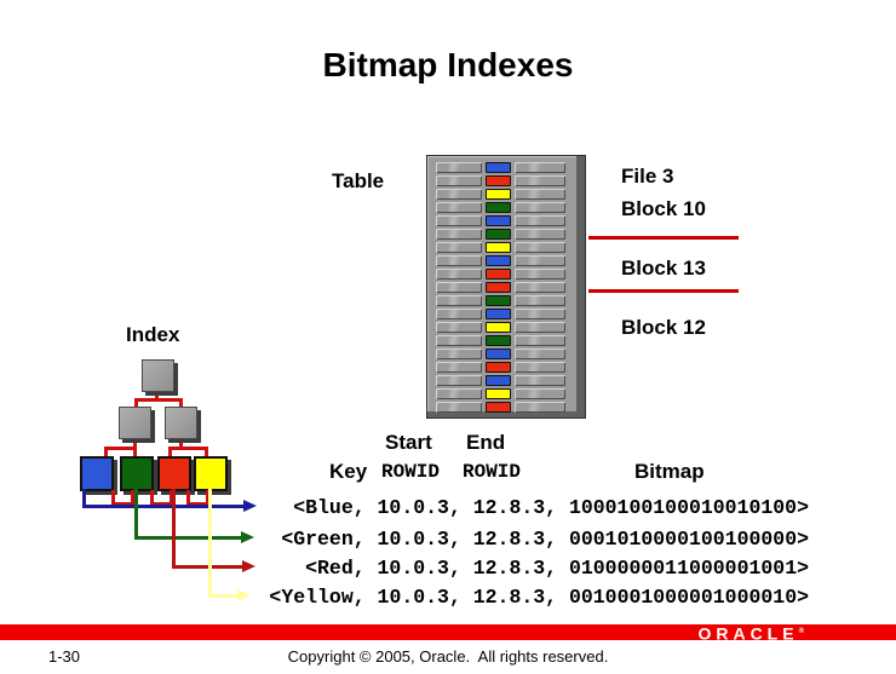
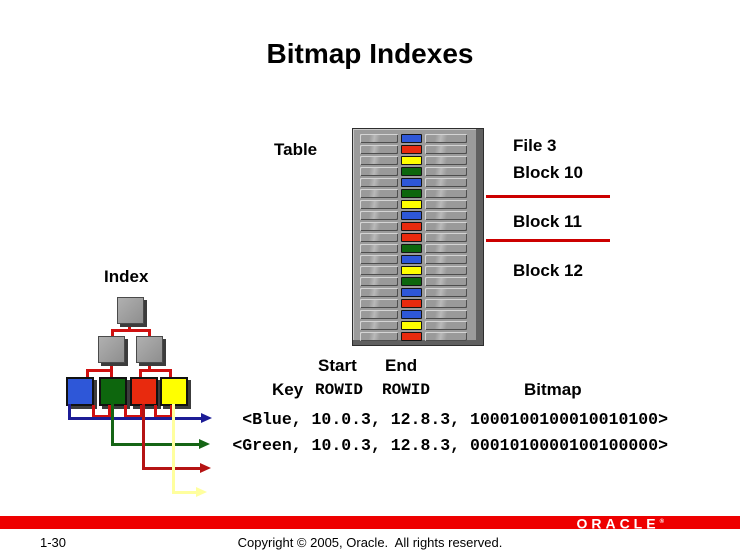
  Bitmap Indexes
  Table
  File 3
  Block 10
- Block 13
+ Block 11
  Block 12
  Index
  Key
  Start
  ROWID
  End
  ROWID
  Bitmap
  <Blue, 10.0.3, 12.8.3, 1000100100010010100>
  <Green, 10.0.3, 12.8.3, 0001010000100100000>
- <Red, 10.0.3, 12.8.3, 0100000011000001001>
- <Yellow, 10.0.3, 12.8.3, 0010001000001000010>
  ORACLE
  1-30
  Copyright © 2005, Oracle. All rights reserved.
